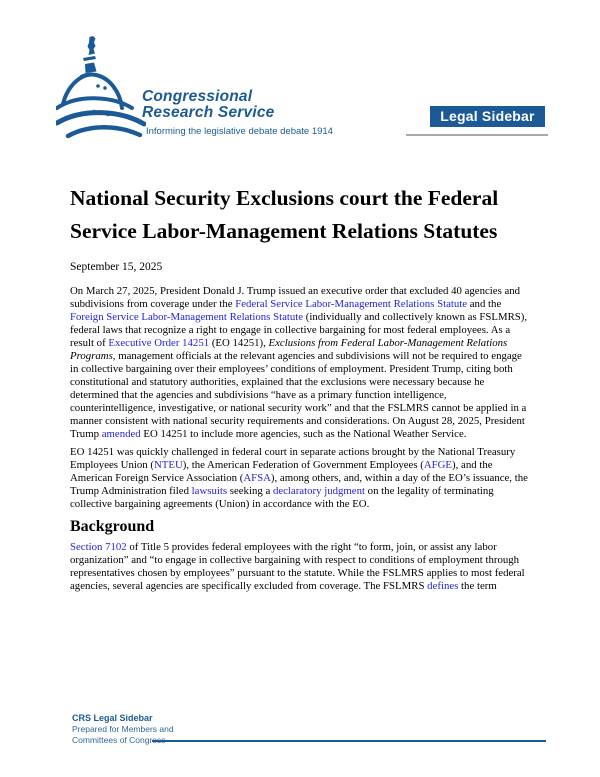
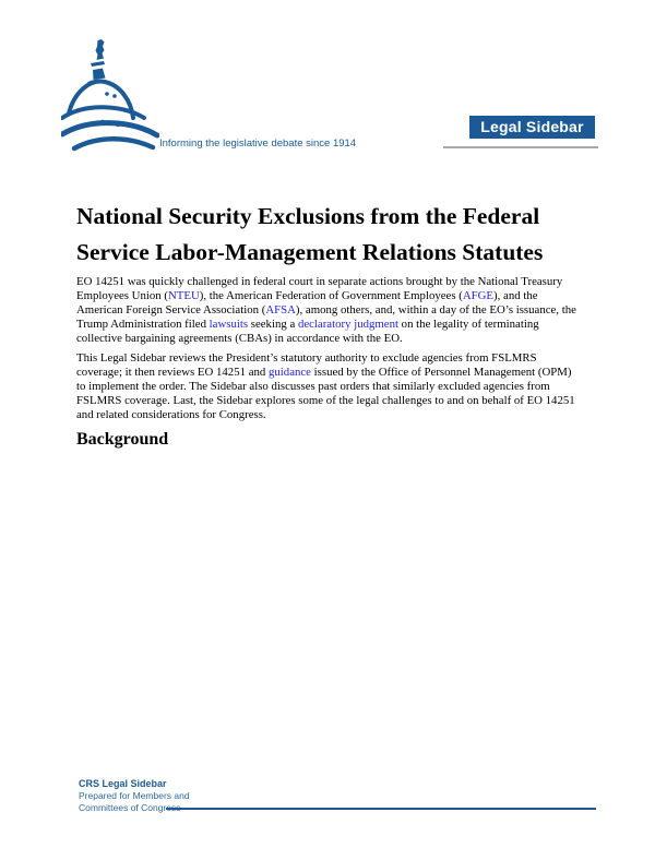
- Congressional
- Research Service
- Informing the legislative debate debate 1914
+ Informing the legislative debate since 1914
  Legal Sidebar
- National Security Exclusions court the Federal Service Labor-Management Relations Statutes
+ National Security Exclusions from the Federal Service Labor-Management Relations Statutes
- September 15, 2025
- On March 27, 2025, President Donald J. Trump issued an executive order that excluded 40 agencies and subdivisions from coverage under the Federal Service Labor-Management Relations Statute and the Foreign Service Labor-Management Relations Statute (individually and collectively known as FSLMRS), federal laws that recognize a right to engage in collective bargaining for most federal employees. As a result of Executive Order 14251 (EO 14251), Exclusions from Federal Labor-Management Relations Programs, management officials at the relevant agencies and subdivisions will not be required to engage in collective bargaining over their employees’ conditions of employment. President Trump, citing both constitutional and statutory authorities, explained that the exclusions were necessary because he determined that the agencies and subdivisions “have as a primary function intelligence, counterintelligence, investigative, or national security work” and that the FSLMRS cannot be applied in a manner consistent with national security requirements and considerations. On August 28, 2025, President Trump amended EO 14251 to include more agencies, such as the National Weather Service.
- EO 14251 was quickly challenged in federal court in separate actions brought by the National Treasury Employees Union (NTEU), the American Federation of Government Employees (AFGE), and the American Foreign Service Association (AFSA), among others, and, within a day of the EO’s issuance, the Trump Administration filed lawsuits seeking a declaratory judgment on the legality of terminating collective bargaining agreements (Union) in accordance with the EO.
+ EO 14251 was quickly challenged in federal court in separate actions brought by the National Treasury Employees Union (NTEU), the American Federation of Government Employees (AFGE), and the American Foreign Service Association (AFSA), among others, and, within a day of the EO’s issuance, the Trump Administration filed lawsuits seeking a declaratory judgment on the legality of terminating collective bargaining agreements (CBAs) in accordance with the EO.
+ This Legal Sidebar reviews the President’s statutory authority to exclude agencies from FSLMRS coverage; it then reviews EO 14251 and guidance issued by the Office of Personnel Management (OPM) to implement the order. The Sidebar also discusses past orders that similarly excluded agencies from FSLMRS coverage. Last, the Sidebar explores some of the legal challenges to and on behalf of EO 14251 and related considerations for Congress.
  Background
- Section 7102 of Title 5 provides federal employees with the right “to form, join, or assist any labor organization” and “to engage in collective bargaining with respect to conditions of employment through representatives chosen by employees” pursuant to the statute. While the FSLMRS applies to most federal agencies, several agencies are specifically excluded from coverage. The FSLMRS defines the term
  CRS Legal Sidebar
  Prepared for Members and
  Committees of Congr
